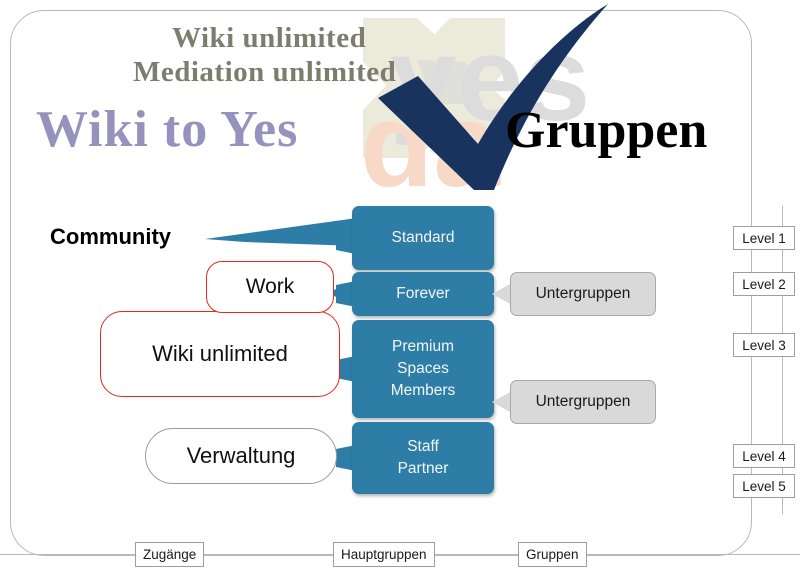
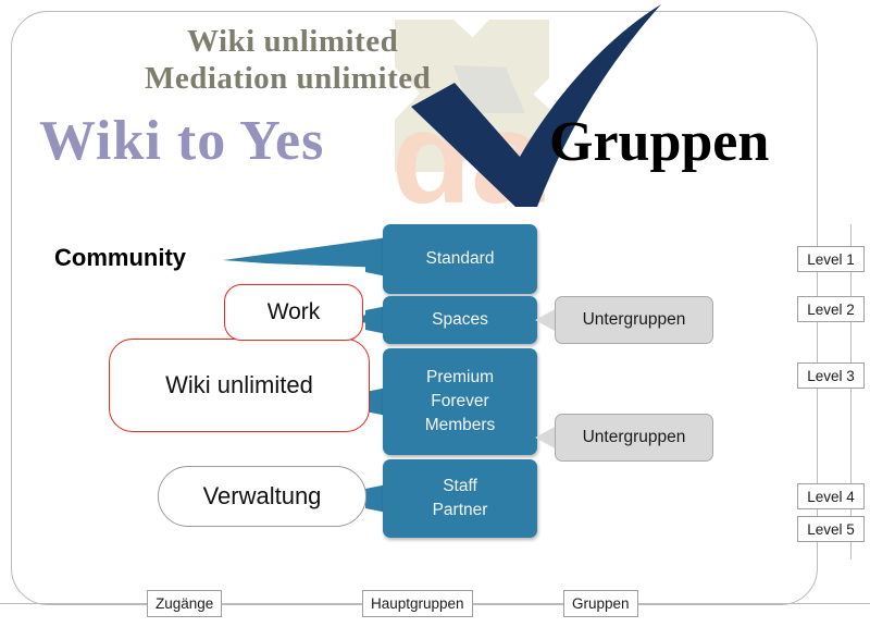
- yes
  Wiki unlimited
  Mediation unlimited
  Wiki to Yes
  Gruppen
  Community
  Work
  Wiki unlimited
  Verwaltung
  Standard
- Forever
+ Spaces
  Premium
- Spaces
+ Forever
  Members
  Staff
  Partner
  Untergruppen
  Untergruppen
  Level 1
  Level 2
  Level 3
  Level 4
  Level 5
  Zugänge
  Hauptgruppen
  Gruppen
